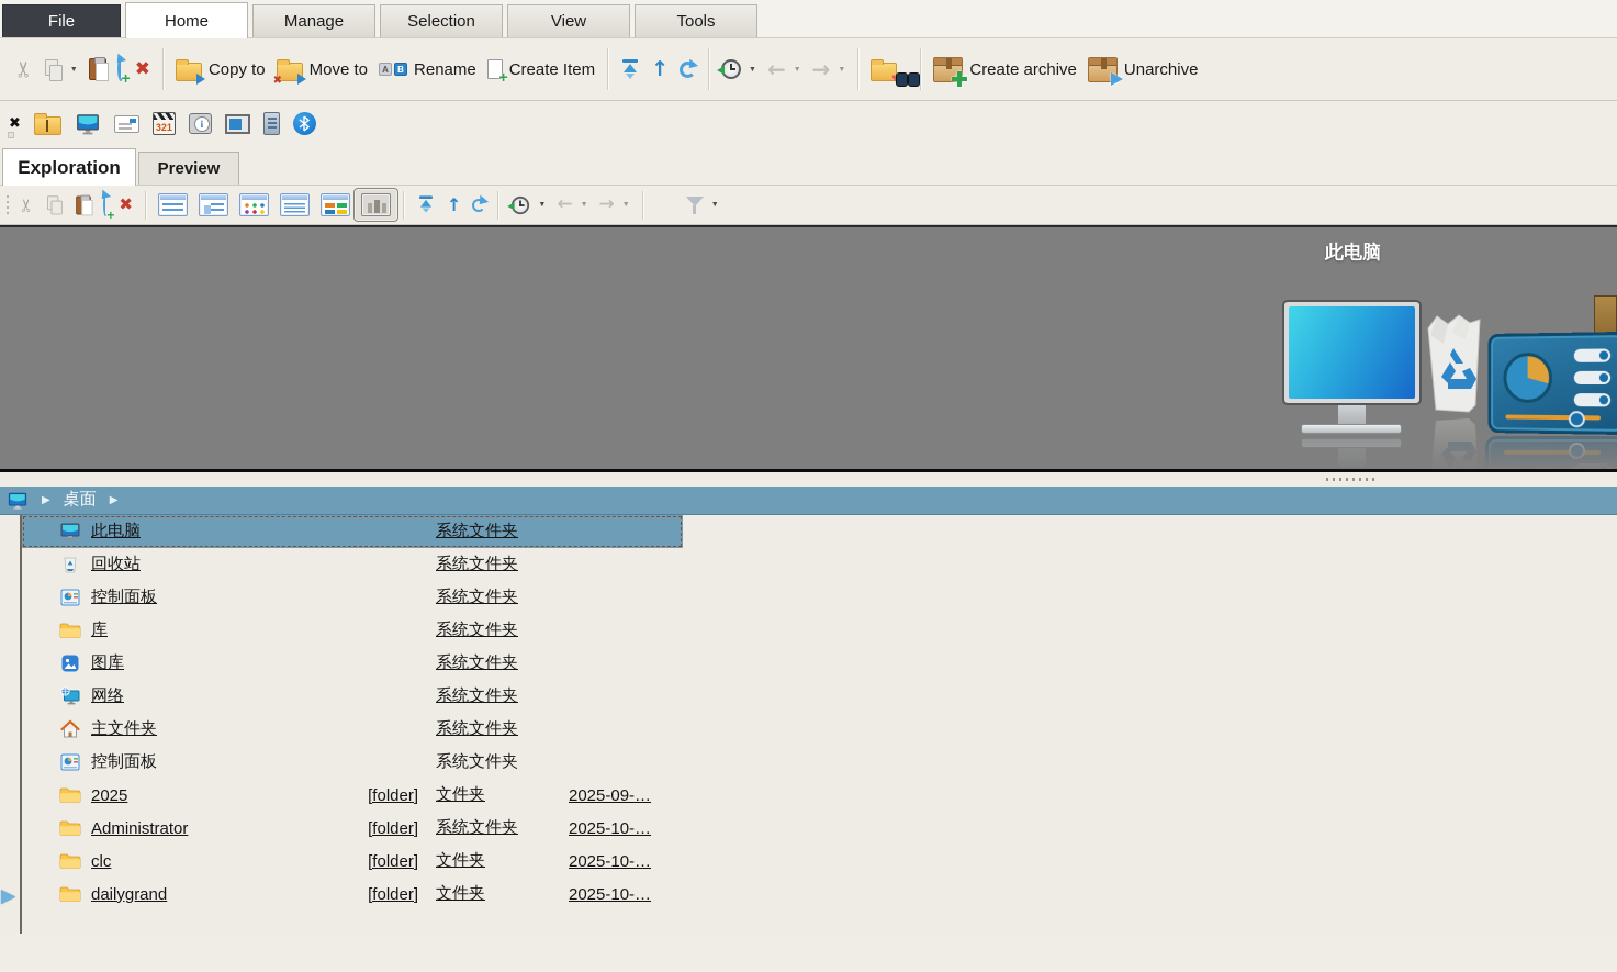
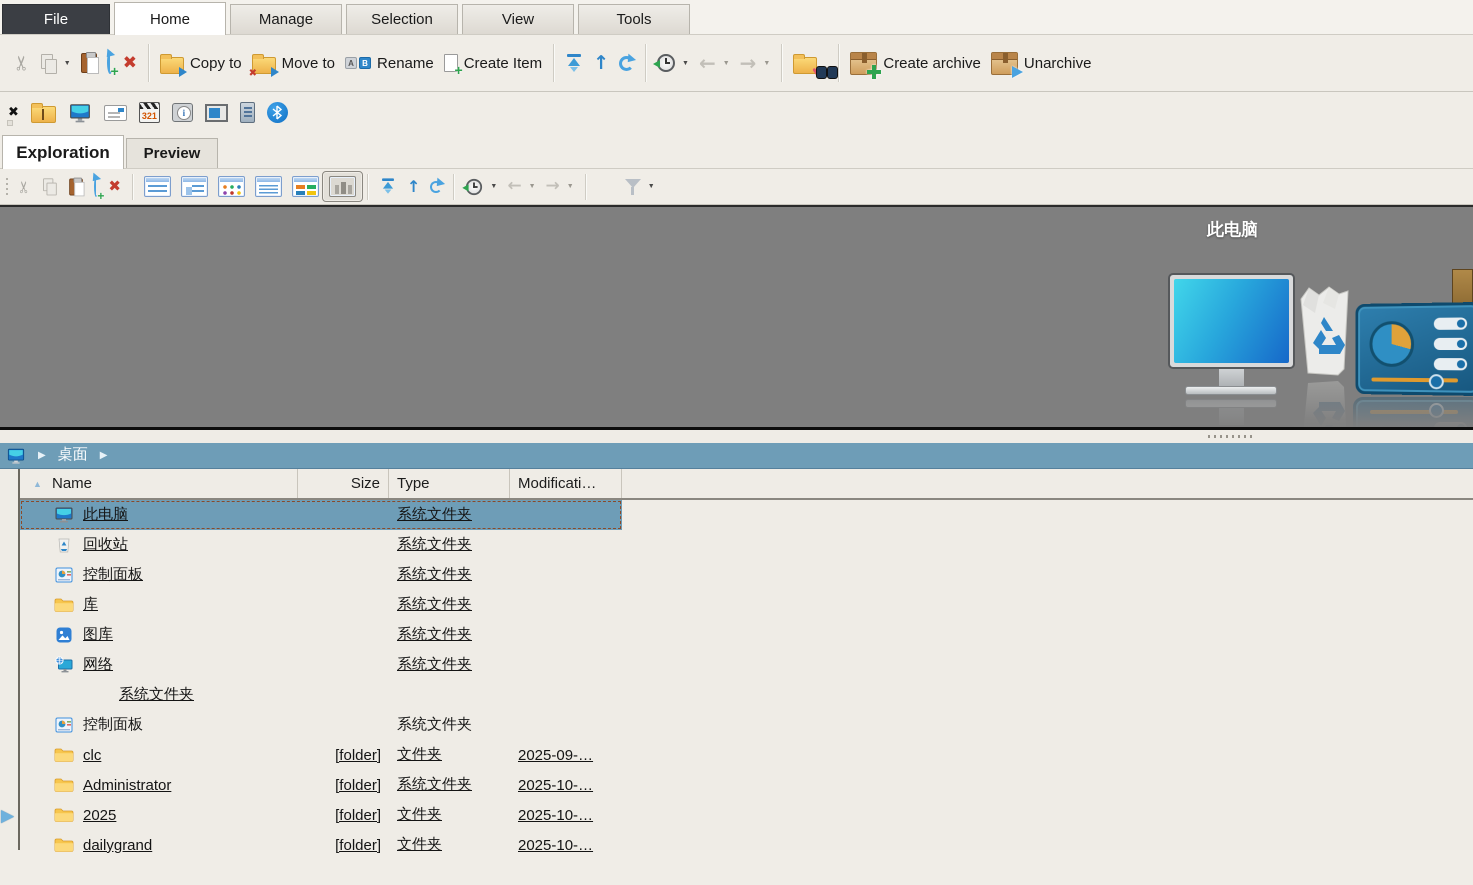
  File
  Home
  Manage
  Selection
  View
  Tools
  +
  ✖
  Copy to
  ✖
  Move to
  A
  B
  Rename
  +
  Create Item
  ↑
  ←
  →
  Create archive
  Unarchive
  ✖
  Exploration
  Preview
  +
  ✖
  ↑
  ←
  →
  此电脑
  ▶
  桌面
  ▶
  ▶
+ ▲
+ Name
+ Size
+ Type
+ Modificati…
  此电脑
  系统文件夹
  回收站
  系统文件夹
  控制面板
  系统文件夹
  库
  系统文件夹
  图库
  系统文件夹
  网络
  系统文件夹
- 主文件夹
  系统文件夹
  控制面板
  系统文件夹
- 2025
+ clc
  [folder]
  文件夹
  2025-09-…
  Administrator
  [folder]
  系统文件夹
  2025-10-…
- clc
+ 2025
  [folder]
  文件夹
  2025-10-…
  dailygrand
  [folder]
  文件夹
  2025-10-…
